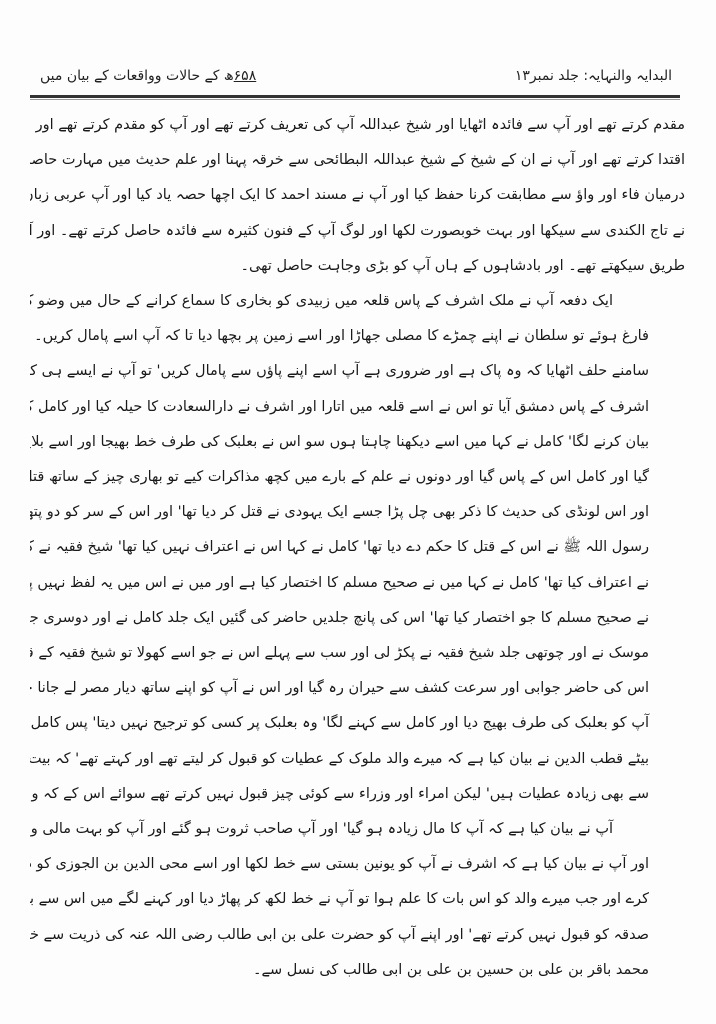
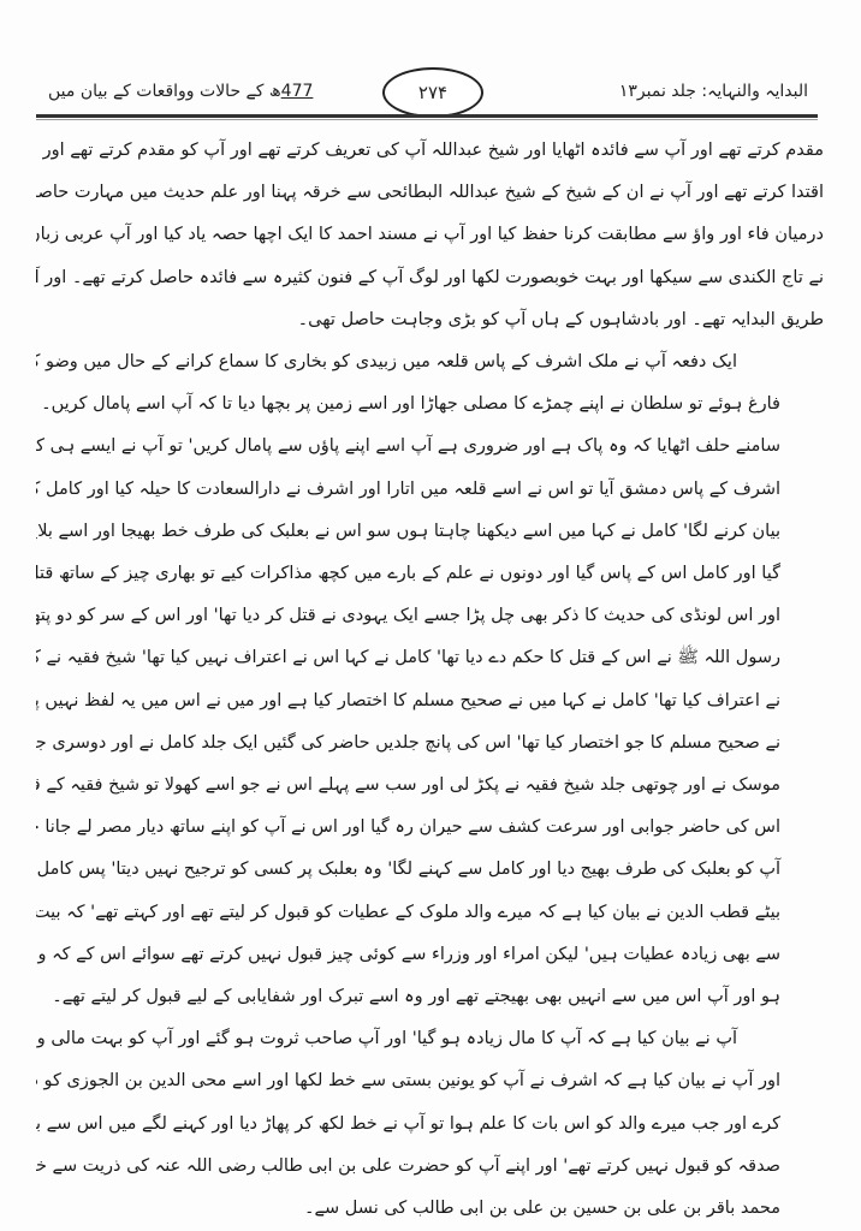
  البدایہ والنہایہ: جلد نمبر۱۳
+ ۲۷۴
- ۶۵۸ھ کے حالات وواقعات کے بیان میں
+ 477ھ کے حالات وواقعات کے بیان میں
  مقدم کرتے تھے اور آپ سے فائدہ اٹھایا اور شیخ عبداللہ آپ کی تعریف کرتے تھے اور آپ کو مقدم کرتے تھے اور
  اقتدا کرتے تھے اور آپ نے ان کے شیخ کے شیخ عبداللہ البطائحی سے خرقہ پہنا اور علم حدیث میں مہارت حاص
  درمیان فاء اور واؤ سے مطابقت کرنا حفظ کیا اور آپ نے مسند احمد کا ایک اچھا حصہ یاد کیا اور آپ عربی زبا
  نے تاج الکندی سے سیکھا اور بہت خوبصورت لکھا اور لوگ آپ کے فنون کثیرہ سے فائدہ حاصل کرتے تھے۔ اور آ
- طریق سیکھتے تھے۔ اور بادشاہوں کے ہاں آپ کو بڑی وجاہت حاصل تھی۔
+ طریق البدایہ تھے۔ اور بادشاہوں کے ہاں آپ کو بڑی وجاہت حاصل تھی۔
  ایک دفعہ آپ نے ملک اشرف کے پاس قلعہ میں زبیدی کو بخاری کا سماع کرانے کے حال میں وضو ک
  فارغ ہوئے تو سلطان نے اپنے چمڑے کا مصلی جھاڑا اور اسے زمین پر بچھا دیا تا کہ آپ اسے پامال کریں۔
  سامنے حلف اٹھایا کہ وہ پاک ہے اور ضروری ہے آپ اسے اپنے پاؤں سے پامال کریں' تو آپ نے ایسے ہی ک
  اشرف کے پاس دمشق آیا تو اس نے اسے قلعہ میں اتارا اور اشرف نے دارالسعادت کا حیلہ کیا اور کامل ک
  بیان کرنے لگا' کامل نے کہا میں اسے دیکھنا چاہتا ہوں سو اس نے بعلبک کی طرف خط بھیجا اور اسے بلای
  گیا اور کامل اس کے پاس گیا اور دونوں نے علم کے بارے میں کچھ مذاکرات کیے تو بھاری چیز کے ساتھ قت
  اور اس لونڈی کی حدیث کا ذکر بھی چل پڑا جسے ایک یہودی نے قتل کر دیا تھا' اور اس کے سر کو دو پتھ
  رسول اللہ ﷺ نے اس کے قتل کا حکم دے دیا تھا' کامل نے کہا اس نے اعتراف نہیں کیا تھا' شیخ فقیہ نے ک
  نے اعتراف کیا تھا' کامل نے کہا میں نے صحیح مسلم کا اختصار کیا ہے اور میں نے اس میں یہ لفظ نہیں پ
  نے صحیح مسلم کا جو اختصار کیا تھا' اس کی پانچ جلدیں حاضر کی گئیں ایک جلد کامل نے اور دوسری ج
  موسک نے اور چوتھی جلد شیخ فقیہ نے پکڑ لی اور سب سے پہلے اس نے جو اسے کھولا تو شیخ فقیہ کے ق
  اس کی حاضر جوابی اور سرعت کشف سے حیران رہ گیا اور اس نے آپ کو اپنے ساتھ دیار مصر لے جانا
  آپ کو بعلبک کی طرف بھیج دیا اور کامل سے کہنے لگا' وہ بعلبک پر کسی کو ترجیح نہیں دیتا' پس کامل
  بیٹے قطب الدین نے بیان کیا ہے کہ میرے والد ملوک کے عطیات کو قبول کر لیتے تھے اور کہتے تھے' کہ بیت
  سے بھی زیادہ عطیات ہیں' لیکن امراء اور وزراء سے کوئی چیز قبول نہیں کرتے تھے سوائے اس کے کہ و
+ ہو اور آپ اس میں سے انہیں بھی بھیجتے تھے اور وہ اسے تبرک اور شفایابی کے لیے قبول کر لیتے تھے۔
  آپ نے بیان کیا ہے کہ آپ کا مال زیادہ ہو گیا' اور آپ صاحب ثروت ہو گئے اور آپ کو بہت مالی و
  اور آپ نے بیان کیا ہے کہ اشرف نے آپ کو یونین بستی سے خط لکھا اور اسے محی الدین بن الجوزی کو
  کرے اور جب میرے والد کو اس بات کا علم ہوا تو آپ نے خط لکھ کر پھاڑ دیا اور کہنے لگے میں اس سے ب
  صدقہ کو قبول نہیں کرتے تھے' اور اپنے آپ کو حضرت علی بن ابی طالب رضی اللہ عنہ کی ذریت سے خ
  محمد باقر بن علی بن حسین بن علی بن ابی طالب کی نسل سے۔
